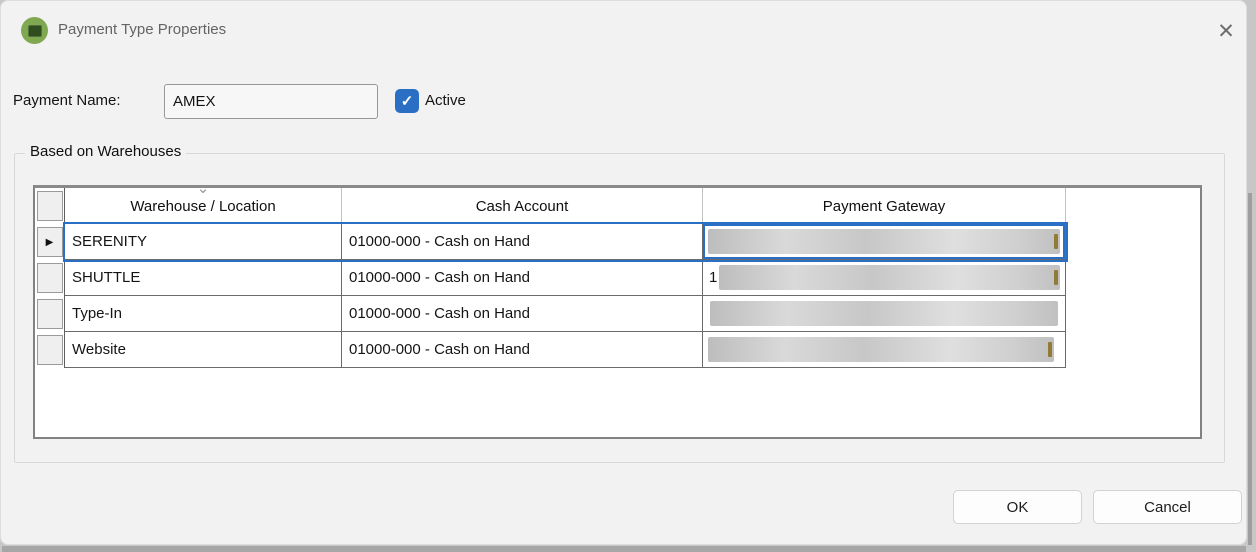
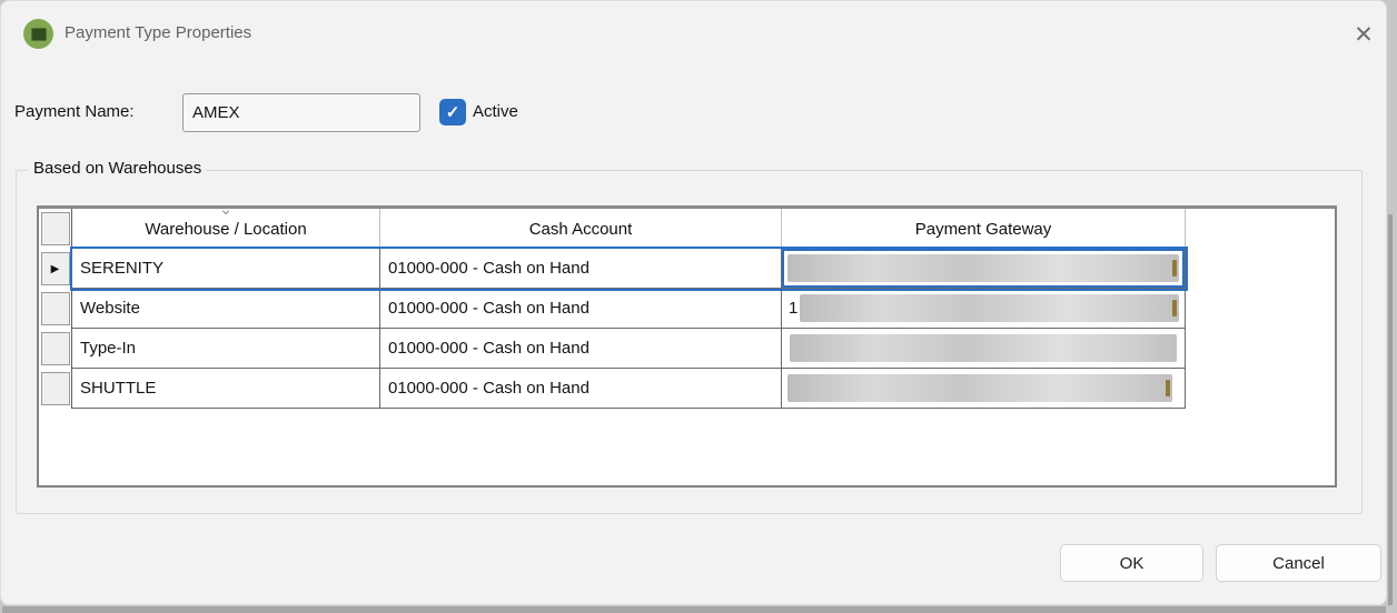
  Payment Type Properties
  ✕
  Payment Name:
  AMEX
  ✓
  Active
  Based on Warehouses
  ⌄
  Warehouse / Location
  Cash Account
  Payment Gateway
  ▶
  SERENITY
  01000-000 - Cash on Hand
- SHUTTLE
+ Website
  01000-000 - Cash on Hand
  1
  Type-In
  01000-000 - Cash on Hand
- Website
+ SHUTTLE
  01000-000 - Cash on Hand
  OK
  Cancel
